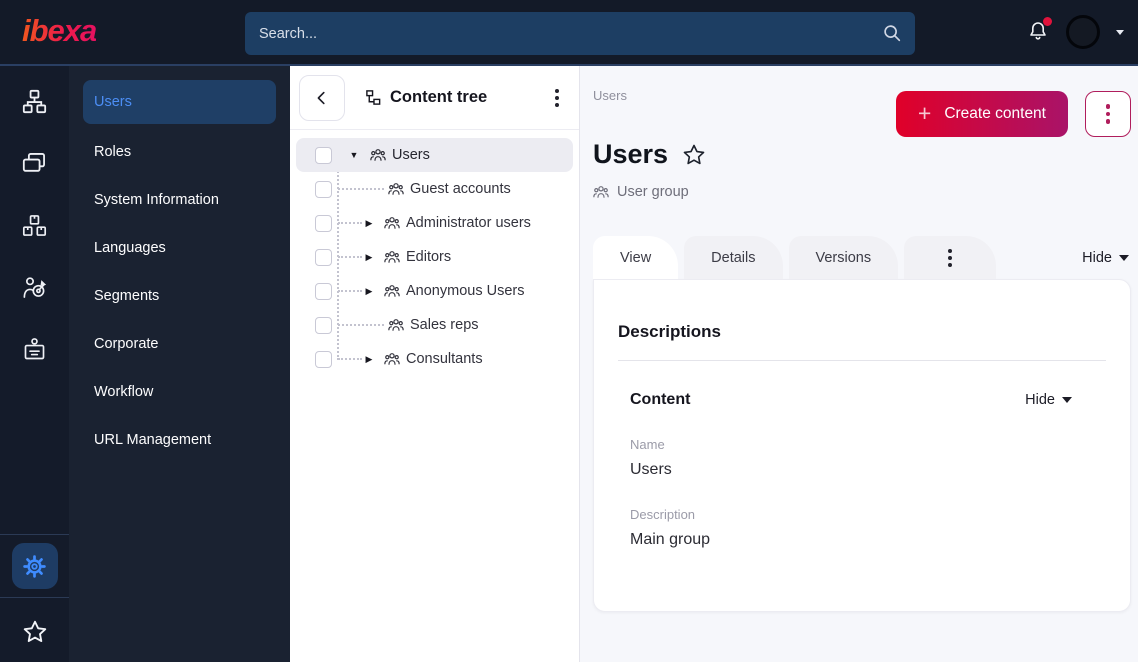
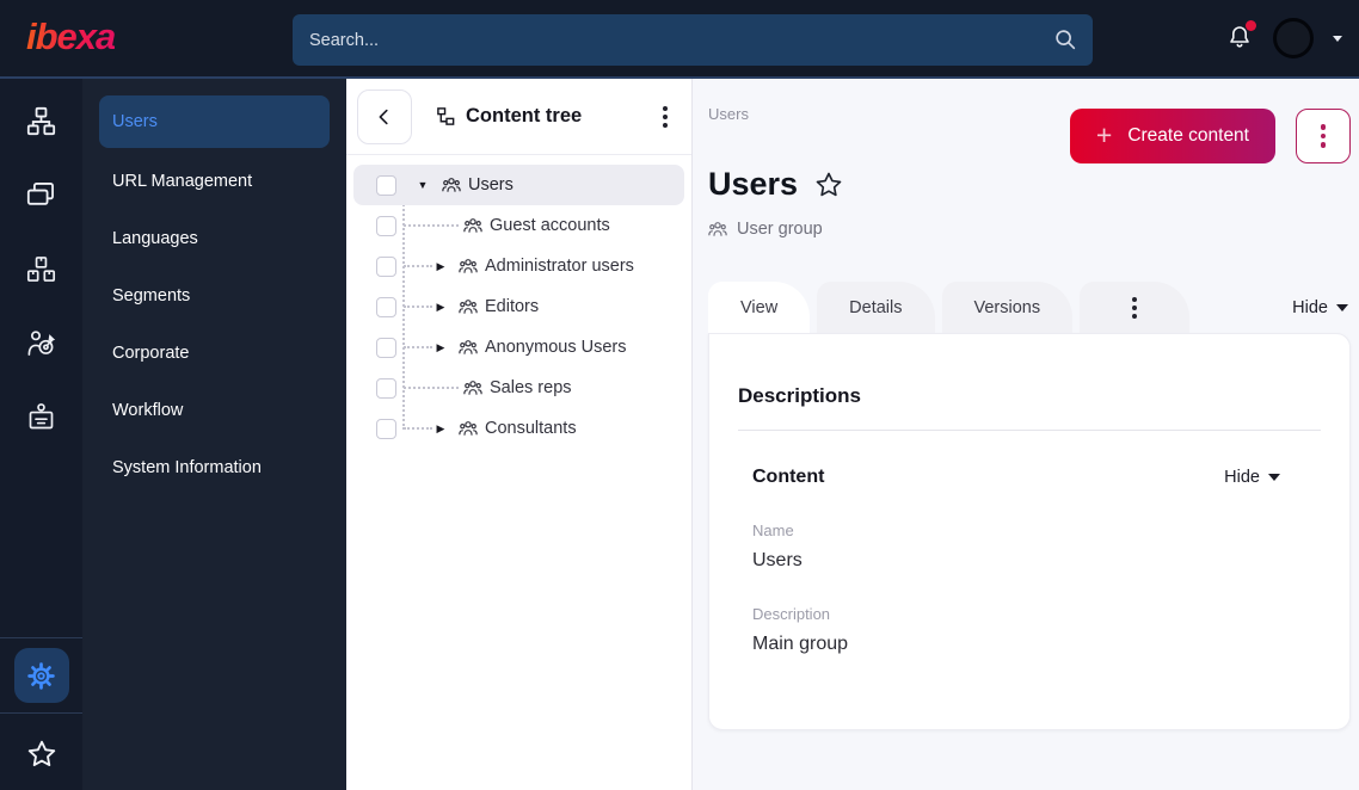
  ibexa
  Search...
  Users
- Roles
- System Information
+ URL Management
  Languages
  Segments
  Corporate
  Workflow
- URL Management
+ System Information
  Content tree
  ▼
  Users
  Guest accounts
  ▶
  Administrator users
  ▶
  Editors
  ▶
  Anonymous Users
  Sales reps
  ▶
  Consultants
  Users
  +
  Create content
  Users
  User group
  View
  Details
  Versions
  Hide
  Descriptions
  Content
  Hide
  Name
  Users
  Description
  Main group
